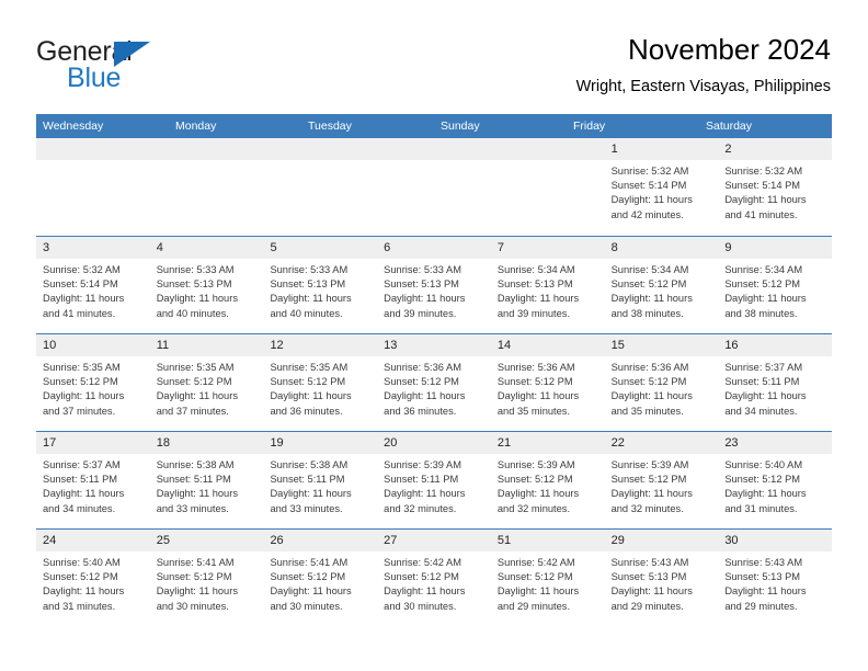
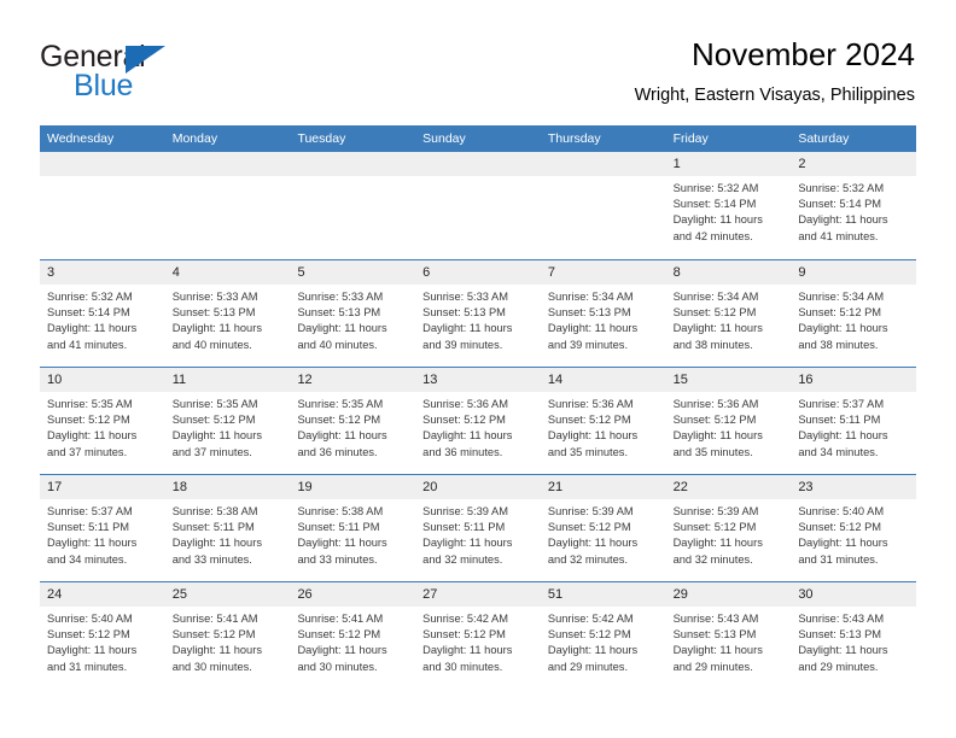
  General
  Blue
  November 2024
  Wright, Eastern Visayas, Philippines
  Wednesday
  Monday
  Tuesday
  Sunday
+ Thursday
  Friday
  Saturday
  1
  Sunrise: 5:32 AM
  Sunset: 5:14 PM
  Daylight: 11 hours
  and 42 minutes.
  2
  Sunrise: 5:32 AM
  Sunset: 5:14 PM
  Daylight: 11 hours
  and 41 minutes.
  3
  Sunrise: 5:32 AM
  Sunset: 5:14 PM
  Daylight: 11 hours
  and 41 minutes.
  4
  Sunrise: 5:33 AM
  Sunset: 5:13 PM
  Daylight: 11 hours
  and 40 minutes.
  5
  Sunrise: 5:33 AM
  Sunset: 5:13 PM
  Daylight: 11 hours
  and 40 minutes.
  6
  Sunrise: 5:33 AM
  Sunset: 5:13 PM
  Daylight: 11 hours
  and 39 minutes.
  7
  Sunrise: 5:34 AM
  Sunset: 5:13 PM
  Daylight: 11 hours
  and 39 minutes.
  8
  Sunrise: 5:34 AM
  Sunset: 5:12 PM
  Daylight: 11 hours
  and 38 minutes.
  9
  Sunrise: 5:34 AM
  Sunset: 5:12 PM
  Daylight: 11 hours
  and 38 minutes.
  10
  Sunrise: 5:35 AM
  Sunset: 5:12 PM
  Daylight: 11 hours
  and 37 minutes.
  11
  Sunrise: 5:35 AM
  Sunset: 5:12 PM
  Daylight: 11 hours
  and 37 minutes.
  12
  Sunrise: 5:35 AM
  Sunset: 5:12 PM
  Daylight: 11 hours
  and 36 minutes.
  13
  Sunrise: 5:36 AM
  Sunset: 5:12 PM
  Daylight: 11 hours
  and 36 minutes.
  14
  Sunrise: 5:36 AM
  Sunset: 5:12 PM
  Daylight: 11 hours
  and 35 minutes.
  15
  Sunrise: 5:36 AM
  Sunset: 5:12 PM
  Daylight: 11 hours
  and 35 minutes.
  16
  Sunrise: 5:37 AM
  Sunset: 5:11 PM
  Daylight: 11 hours
  and 34 minutes.
  17
  Sunrise: 5:37 AM
  Sunset: 5:11 PM
  Daylight: 11 hours
  and 34 minutes.
  18
  Sunrise: 5:38 AM
  Sunset: 5:11 PM
  Daylight: 11 hours
  and 33 minutes.
  19
  Sunrise: 5:38 AM
  Sunset: 5:11 PM
  Daylight: 11 hours
  and 33 minutes.
  20
  Sunrise: 5:39 AM
  Sunset: 5:11 PM
  Daylight: 11 hours
  and 32 minutes.
  21
  Sunrise: 5:39 AM
  Sunset: 5:12 PM
  Daylight: 11 hours
  and 32 minutes.
  22
  Sunrise: 5:39 AM
  Sunset: 5:12 PM
  Daylight: 11 hours
  and 32 minutes.
  23
  Sunrise: 5:40 AM
  Sunset: 5:12 PM
  Daylight: 11 hours
  and 31 minutes.
  24
  Sunrise: 5:40 AM
  Sunset: 5:12 PM
  Daylight: 11 hours
  and 31 minutes.
  25
  Sunrise: 5:41 AM
  Sunset: 5:12 PM
  Daylight: 11 hours
  and 30 minutes.
  26
  Sunrise: 5:41 AM
  Sunset: 5:12 PM
  Daylight: 11 hours
  and 30 minutes.
  27
  Sunrise: 5:42 AM
  Sunset: 5:12 PM
  Daylight: 11 hours
  and 30 minutes.
  51
  Sunrise: 5:42 AM
  Sunset: 5:12 PM
  Daylight: 11 hours
  and 29 minutes.
  29
  Sunrise: 5:43 AM
  Sunset: 5:13 PM
  Daylight: 11 hours
  and 29 minutes.
  30
  Sunrise: 5:43 AM
  Sunset: 5:13 PM
  Daylight: 11 hours
  and 29 minutes.
